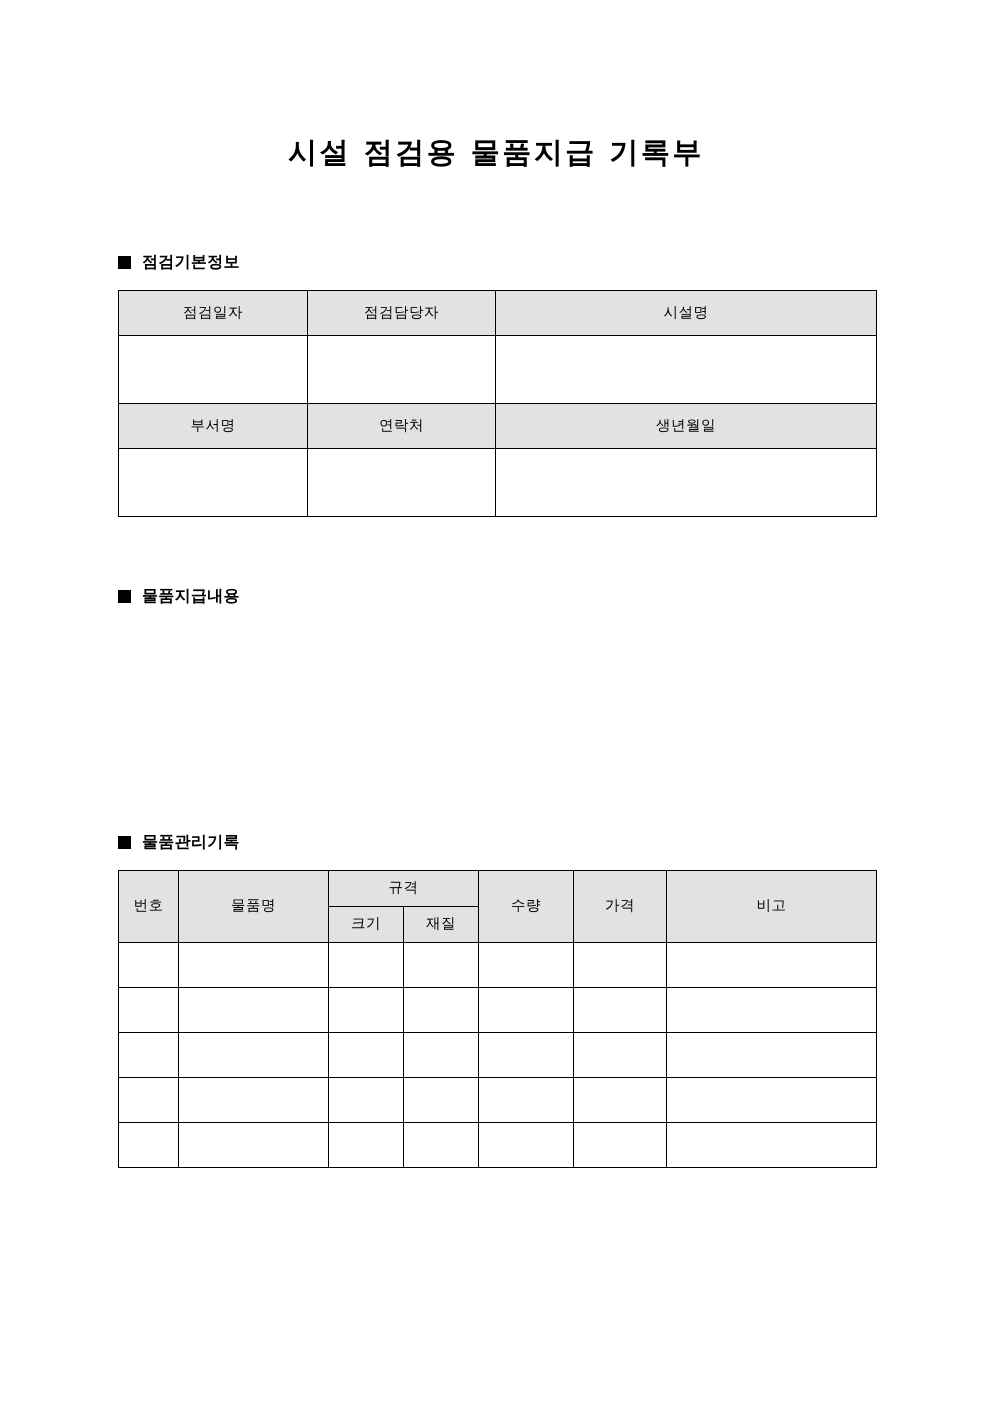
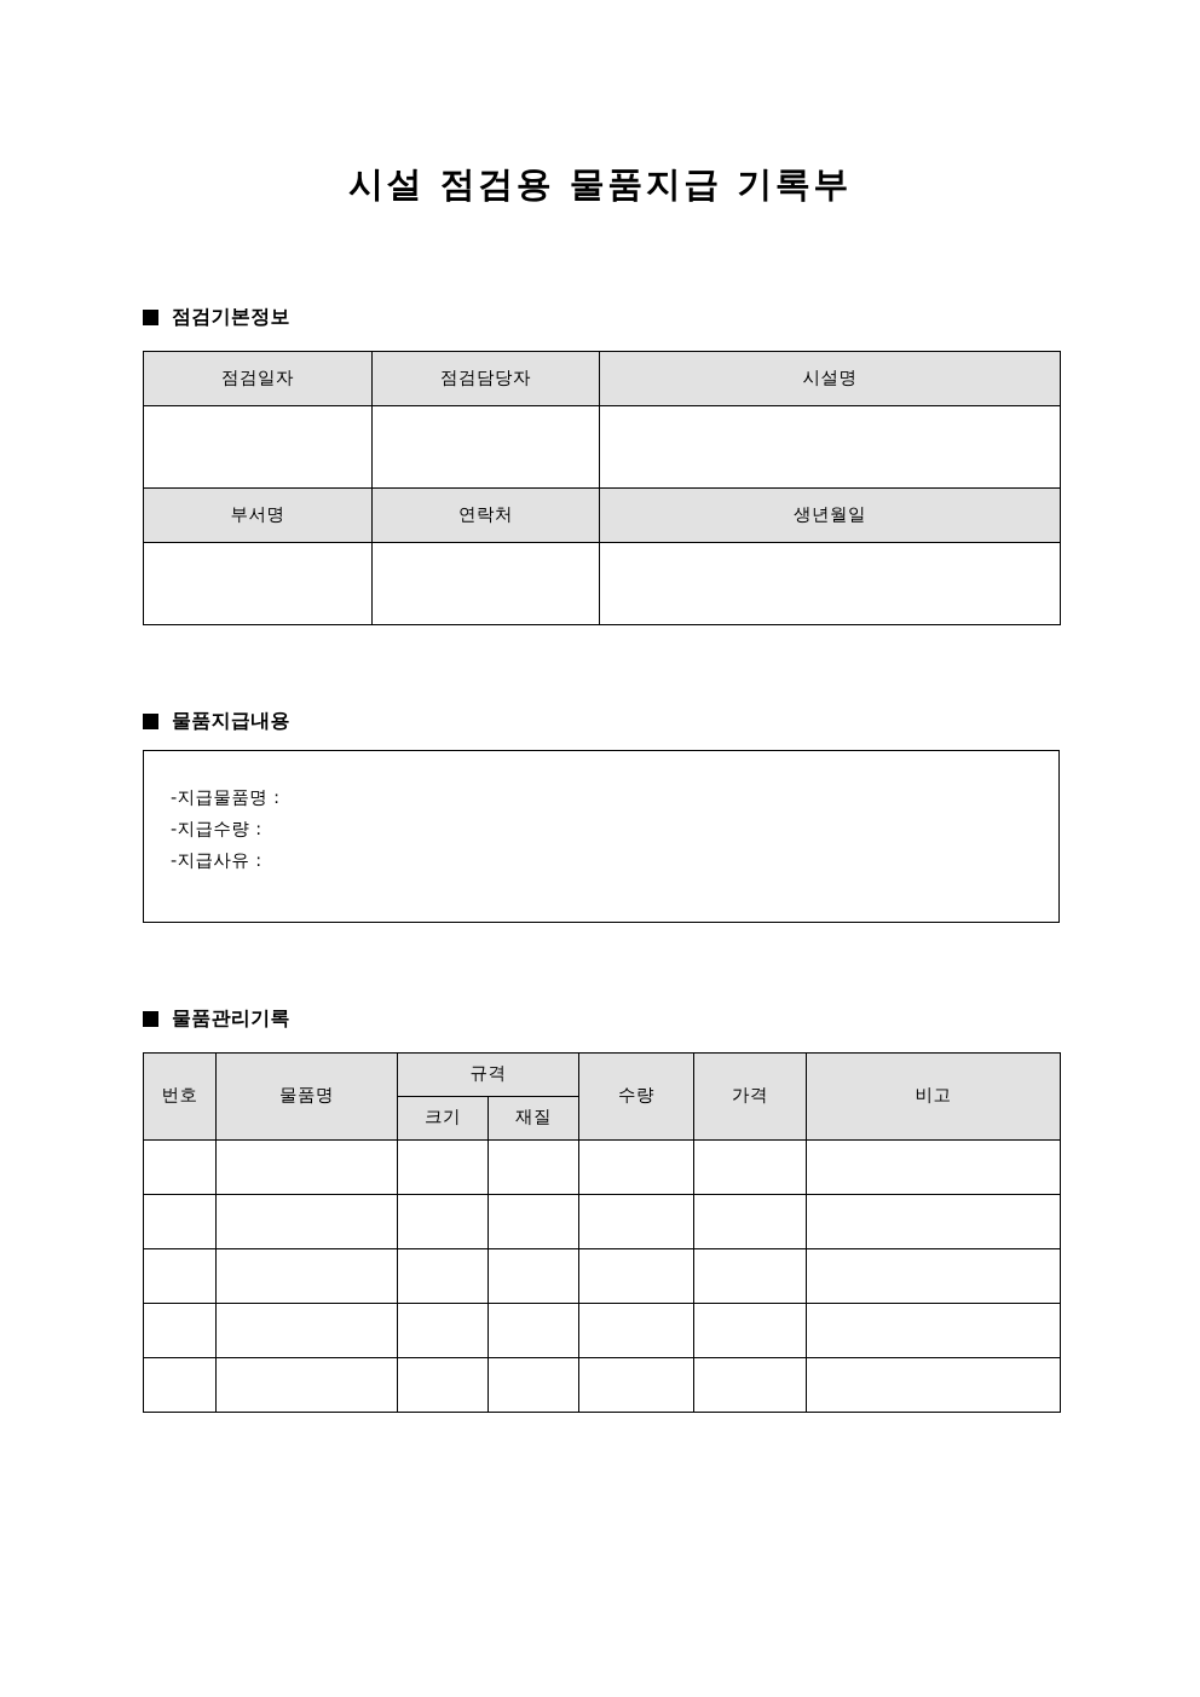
  시설 점검용 물품지급 기록부
  점검기본정보
  점검일자	점검담당자	시설명
  부서명	연락처	생년월일
  물품지급내용
+ -지급물품명 :
+ -지급수량 :
+ -지급사유 :
  물품관리기록
  번호	물품명	규격	수량	가격	비고
  크기	재질
